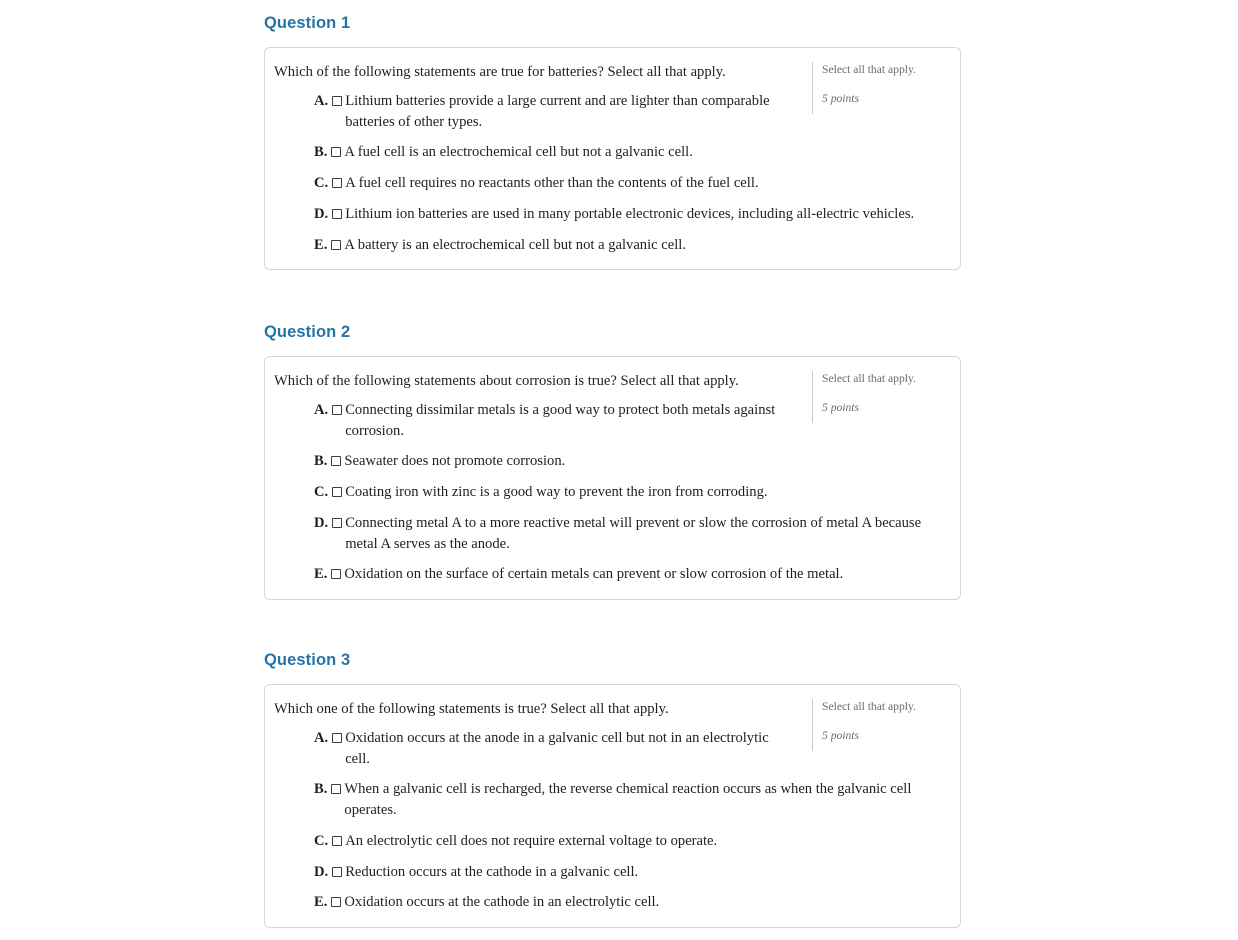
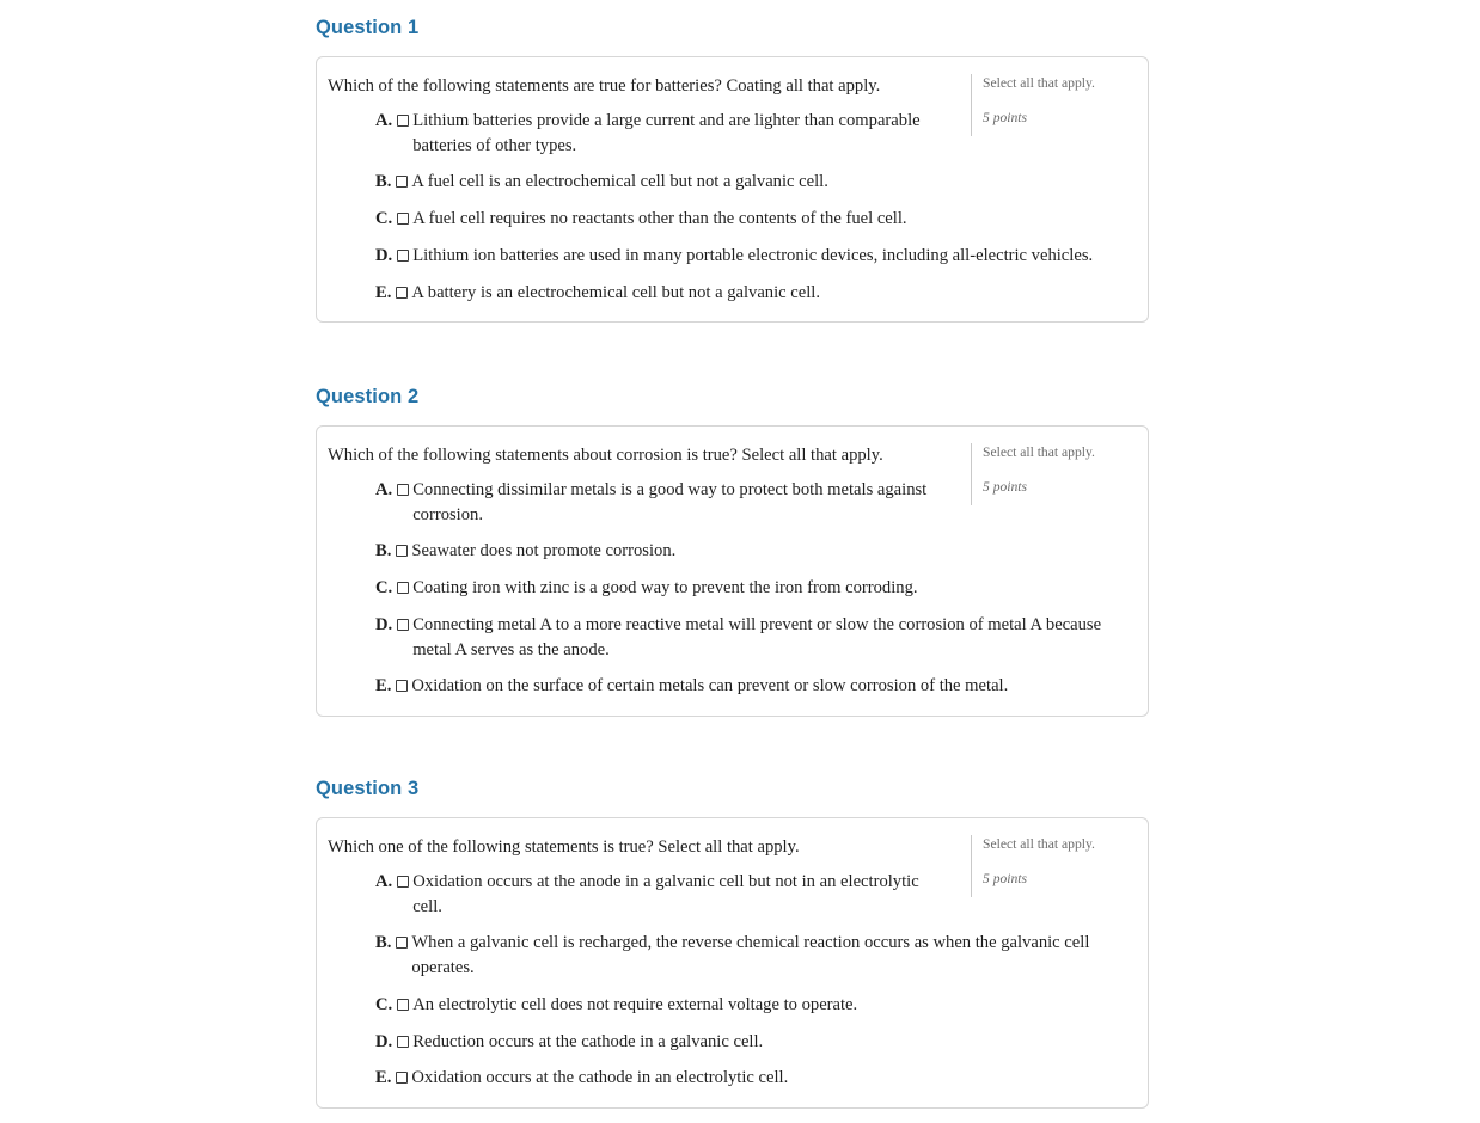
  Question 1
- Which of the following statements are true for batteries? Select all that apply.
+ Which of the following statements are true for batteries? Coating all that apply.
  A.
  Lithium batteries provide a large current and are lighter than comparable batteries of other types.
  B.
  A fuel cell is an electrochemical cell but not a galvanic cell.
  C.
  A fuel cell requires no reactants other than the contents of the fuel cell.
  D.
  Lithium ion batteries are used in many portable electronic devices, including all-electric vehicles.
  E.
  A battery is an electrochemical cell but not a galvanic cell.
  Select all that apply.
  5 points
  Question 2
  Which of the following statements about corrosion is true? Select all that apply.
  A.
  Connecting dissimilar metals is a good way to protect both metals against corrosion.
  B.
  Seawater does not promote corrosion.
  C.
  Coating iron with zinc is a good way to prevent the iron from corroding.
  D.
  Connecting metal A to a more reactive metal will prevent or slow the corrosion of metal A because metal A serves as the anode.
  E.
  Oxidation on the surface of certain metals can prevent or slow corrosion of the metal.
  Select all that apply.
  5 points
  Question 3
  Which one of the following statements is true? Select all that apply.
  A.
  Oxidation occurs at the anode in a galvanic cell but not in an electrolytic cell.
  B.
  When a galvanic cell is recharged, the reverse chemical reaction occurs as when the galvanic cell operates.
  C.
  An electrolytic cell does not require external voltage to operate.
  D.
  Reduction occurs at the cathode in a galvanic cell.
  E.
  Oxidation occurs at the cathode in an electrolytic cell.
  Select all that apply.
  5 points
